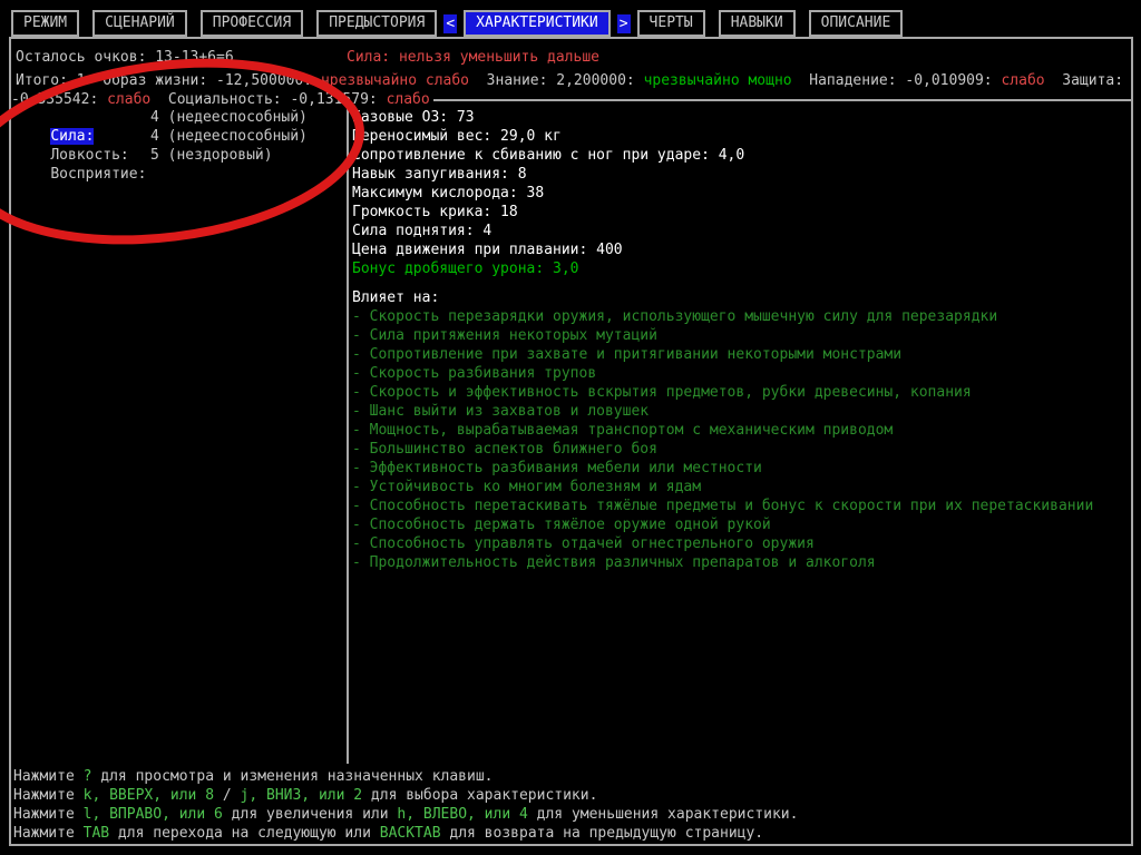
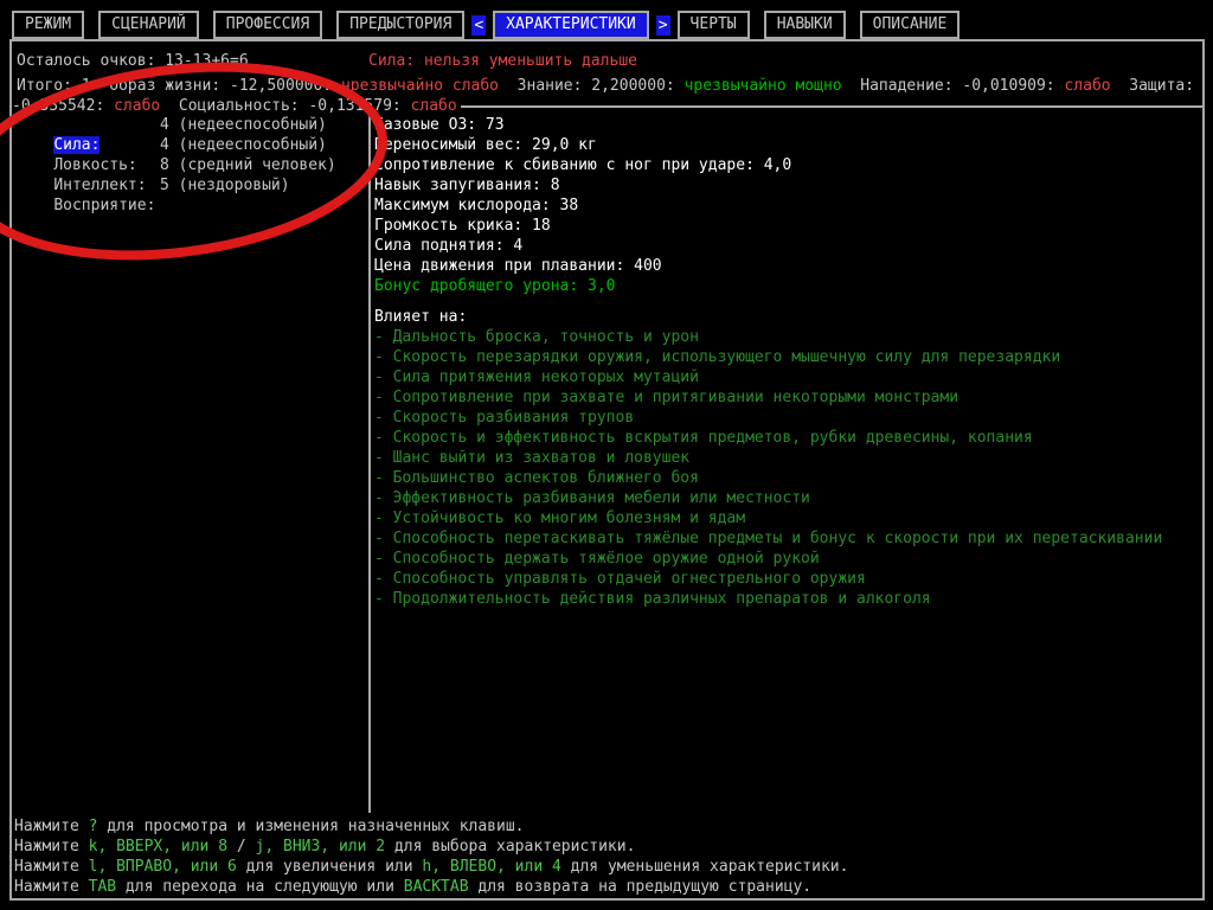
  РЕЖИМ
  СЦЕНАРИЙ
  ПРОФЕССИЯ
  ПРЕДЫСТОРИЯ
  <
  ХАРАКТЕРИСТИКИ
  >
  ЧЕРТЫ
  НАВЫКИ
  ОПИСАНИЕ
  Осталось очков: 13-13+6=6
  Сила: нельзя уменьшить дальше
  Итого: Образ жизни: -12,500000 чрезвычайно слабо Знание: 2,200000: чрезвычайно мощно Нападение: -0,010909: слабо Защита:
  -035542: слабо Социальность: -0,1379: слабо
  Сила:
  4 (недееспособный)
  Ловкость:
  4 (недееспособный)
+ Интеллект:
+ 8 (средний человек)
  Восприятие:
  5 (нездоровый)
  азовые ОЗ: 73
  ереносимый вес: 29,0 кг
  опротивление к сбиванию с ног при ударе: 4,0
  Навык запугивания: 8
  Максимум кислорода: 38
  Громкость крика: 18
  Сила поднятия: 4
  Цена движения при плавании: 400
  Бонус дробящего урона: 3,0
  Влияет на:
+ - Дальность броска, точность и урон
  - Скорость перезарядки оружия, использующего мышечную силу для перезарядки
  - Сила притяжения некоторых мутаций
  - Сопротивление при захвате и притягивании некоторыми монстрами
  - Скорость разбивания трупов
  - Скорость и эффективность вскрытия предметов, рубки древесины, копания
  - Шанс выйти из захватов и ловушек
- - Мощность, вырабатываемая транспортом с механическим приводом
  - Большинство аспектов ближнего боя
  - Эффективность разбивания мебели или местности
  - Устойчивость ко многим болезням и ядам
  - Способность перетаскивать тяжёлые предметы и бонус к скорости при их перетаскивании
  - Способность держать тяжёлое оружие одной рукой
  - Способность управлять отдачей огнестрельного оружия
  - Продолжительность действия различных препаратов и алкоголя
  Нажмите ? для просмотра и изменения назначенных клавиш.
  Нажмите k, ВВЕРХ, или 8 / j, ВНИЗ, или 2 для выбора характеристики.
  Нажмите l, ВПРАВО, или 6 для увеличения или h, ВЛЕВО, или 4 для уменьшения характеристики.
  Нажмите TAB для перехода на следующую или BACKTAB для возврата на предыдущую страницу.
